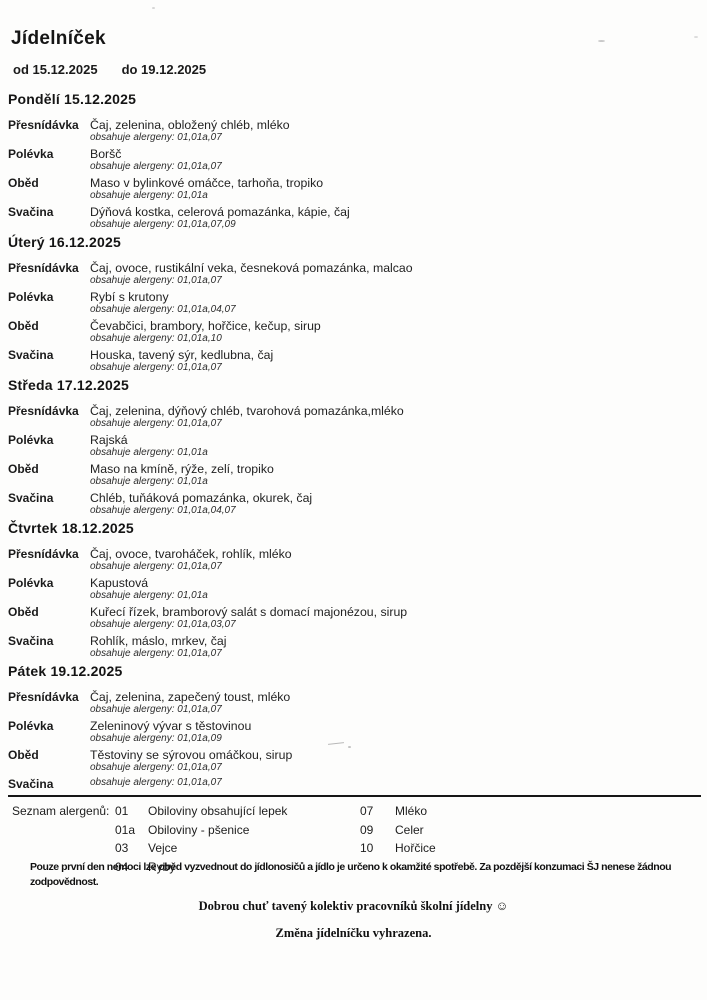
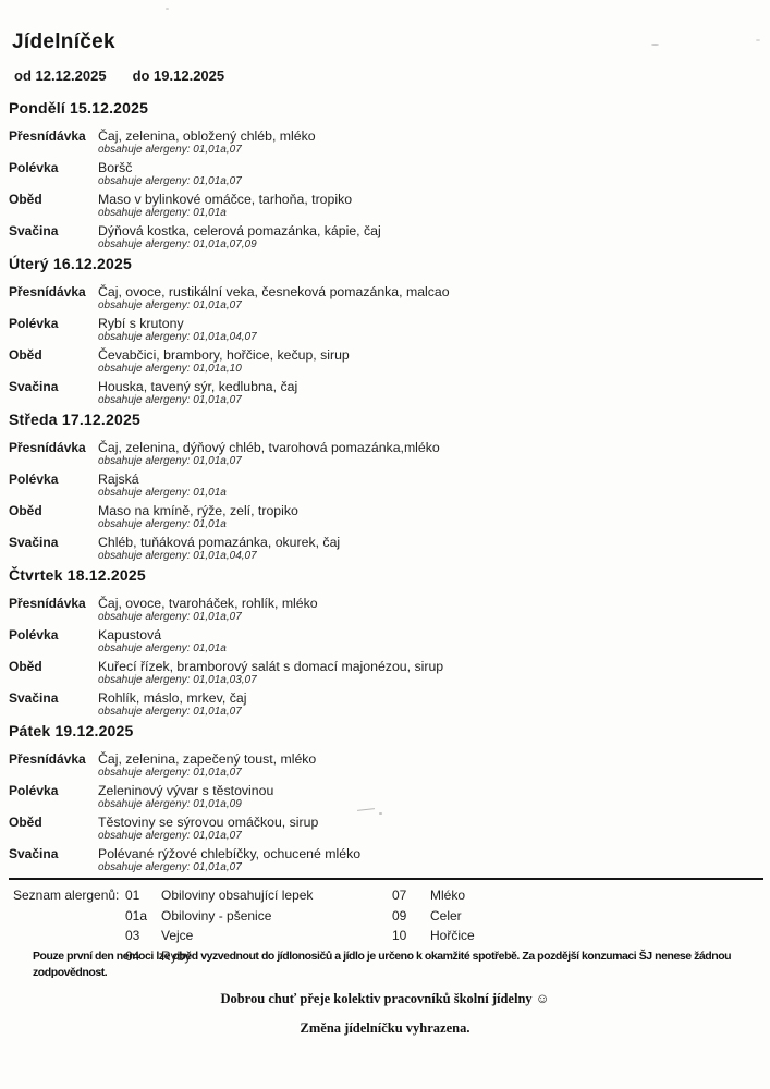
  Jídelníček
- od 15.12.2025
+ od 12.12.2025
  do 19.12.2025
  Pondělí 15.12.2025
  Přesnídávka
  Čaj, zelenina, obložený chléb, mléko
  obsahuje alergeny: 01,01a,07
  Polévka
  Boršč
  obsahuje alergeny: 01,01a,07
  Oběd
  Maso v bylinkové omáčce, tarhoňa, tropiko
  obsahuje alergeny: 01,01a
  Svačina
  Dýňová kostka, celerová pomazánka, kápie, čaj
  obsahuje alergeny: 01,01a,07,09
  Úterý 16.12.2025
  Přesnídávka
  Čaj, ovoce, rustikální veka, česneková pomazánka, malcao
  obsahuje alergeny: 01,01a,07
  Polévka
  Rybí s krutony
  obsahuje alergeny: 01,01a,04,07
  Oběd
  Čevabčici, brambory, hořčice, kečup, sirup
  obsahuje alergeny: 01,01a,10
  Svačina
  Houska, tavený sýr, kedlubna, čaj
  obsahuje alergeny: 01,01a,07
  Středa 17.12.2025
  Přesnídávka
  Čaj, zelenina, dýňový chléb, tvarohová pomazánka,mléko
  obsahuje alergeny: 01,01a,07
  Polévka
  Rajská
  obsahuje alergeny: 01,01a
  Oběd
  Maso na kmíně, rýže, zelí, tropiko
  obsahuje alergeny: 01,01a
  Svačina
  Chléb, tuňáková pomazánka, okurek, čaj
  obsahuje alergeny: 01,01a,04,07
  Čtvrtek 18.12.2025
  Přesnídávka
  Čaj, ovoce, tvaroháček, rohlík, mléko
  obsahuje alergeny: 01,01a,07
  Polévka
  Kapustová
  obsahuje alergeny: 01,01a
  Oběd
  Kuřecí řízek, bramborový salát s domací majonézou, sirup
  obsahuje alergeny: 01,01a,03,07
  Svačina
  Rohlík, máslo, mrkev, čaj
  obsahuje alergeny: 01,01a,07
  Pátek 19.12.2025
  Přesnídávka
  Čaj, zelenina, zapečený toust, mléko
  obsahuje alergeny: 01,01a,07
  Polévka
  Zeleninový vývar s těstovinou
  obsahuje alergeny: 01,01a,09
  Oběd
  Těstoviny se sýrovou omáčkou, sirup
  obsahuje alergeny: 01,01a,07
  Svačina
+ Polévané rýžové chlebíčky, ochucené mléko
  obsahuje alergeny: 01,01a,07
  Seznam alergenů:
  01
  Obiloviny obsahující lepek
  07
  Mléko
  01a
  Obiloviny - pšenice
  09
  Celer
  03
  Vejce
  10
  Hořčice
  04
  Ryby
  Pouze první den nemoci lze oběd vyzvednout do jídlonosičů a jídlo je určeno k okamžité spotřebě. Za pozdější konzumaci ŠJ nenese žádnou zodpovědnost.
- Dobrou chuť tavený kolektiv pracovníků školní jídelny ☺
+ Dobrou chuť přeje kolektiv pracovníků školní jídelny ☺
  Změna jídelníčku vyhrazena.
